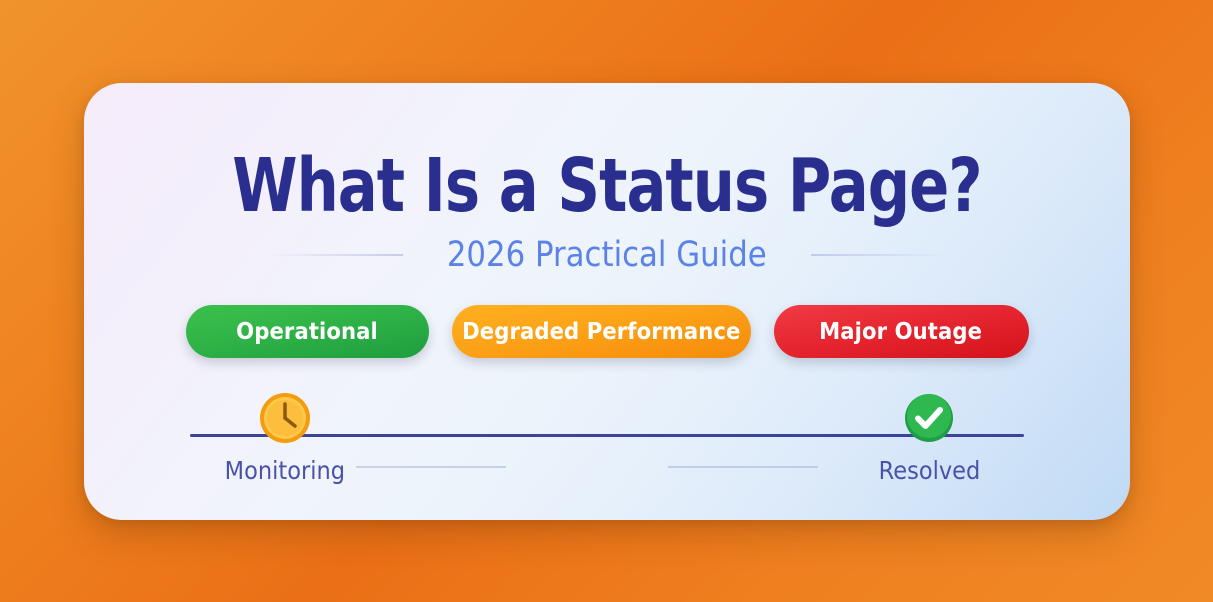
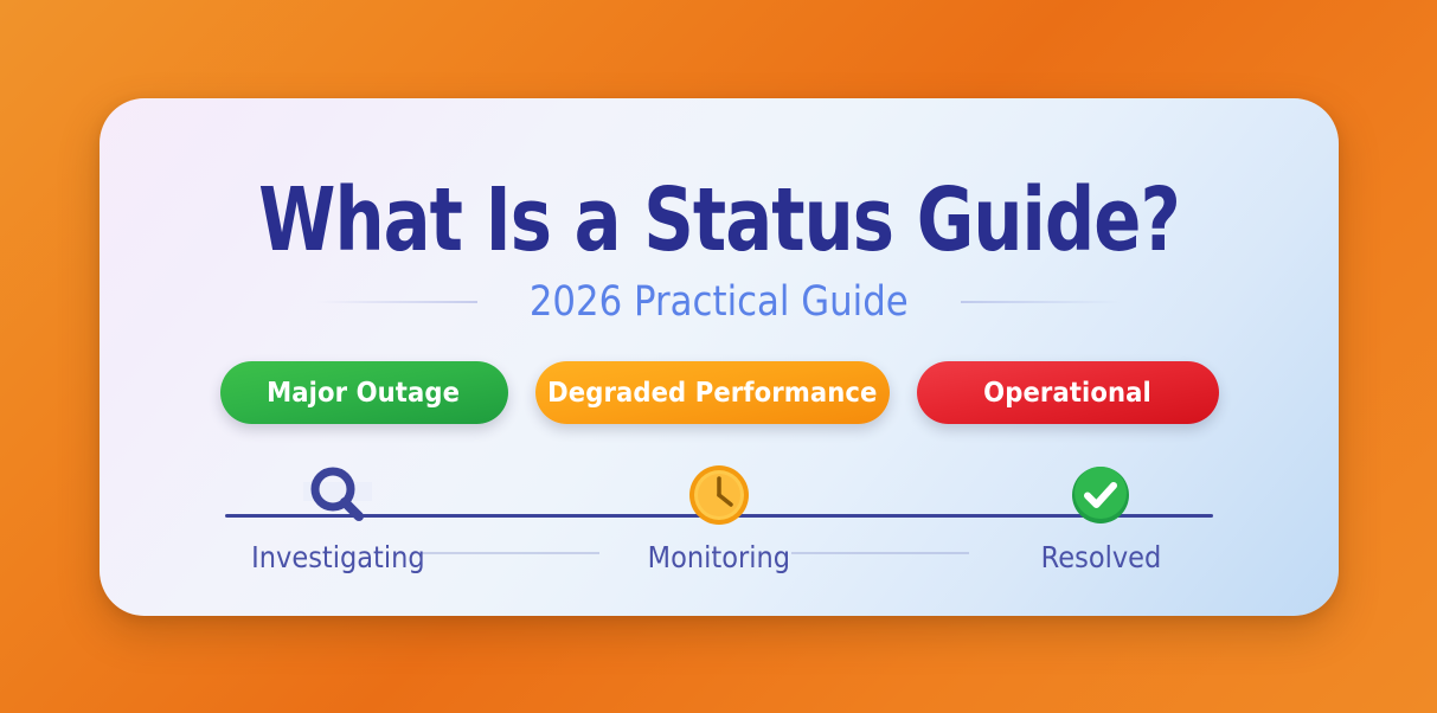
- What Is a Status Page?
+ What Is a Status Guide?
  2026 Practical Guide
- Operational
+ Major Outage
  Degraded Performance
- Major Outage
+ Operational
+ Investigating
  Monitoring
  Resolved
